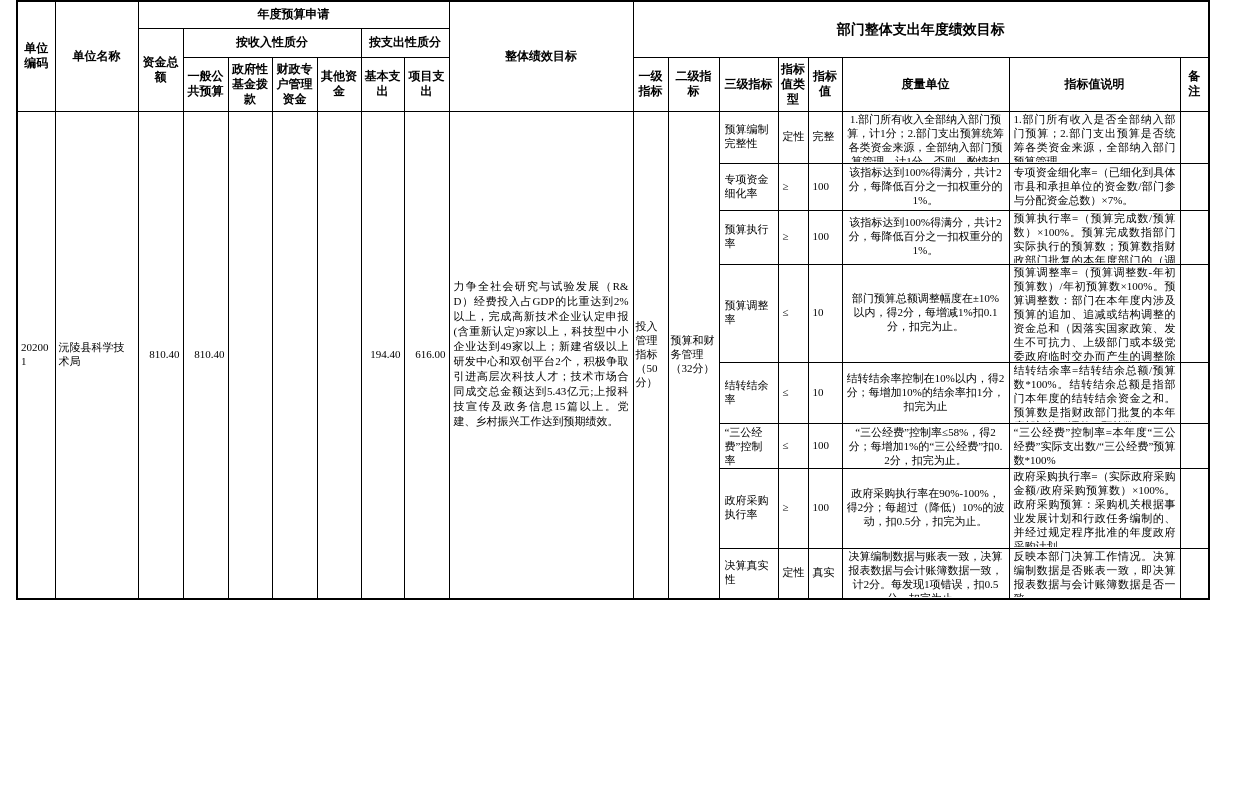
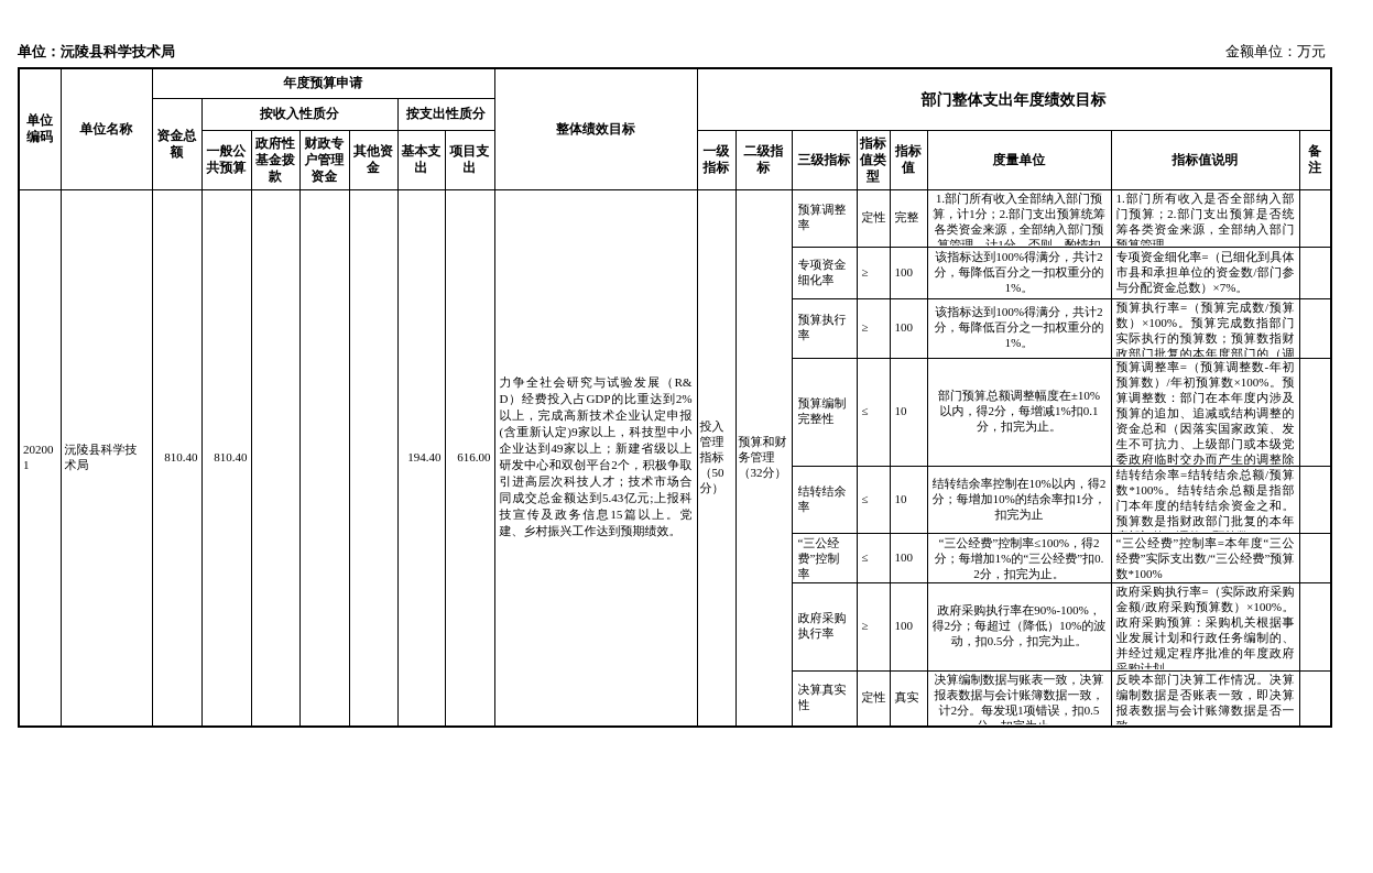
+ 单位：沅陵县科学技术局
+ 金额单位：万元
  单位编码	单位名称	年度预算申请	整体绩效目标	部门整体支出年度绩效目标
  资金总额	按收入性质分	按支出性质分
  一般公共预算	政府性基金拨款	财政专户管理资金	其他资金	基本支出	项目支出	一级指标	二级指标	三级指标	指标值类型	指标值	度量单位	指标值说明	备注
- 202001	沅陵县科学技术局	810.40	810.40				194.40	616.00	力争全社会研究与试验发展（R&D）经费投入占GDP的比重达到2%以上，完成高新技术企业认定申报(含重新认定)9家以上，科技型中小企业达到49家以上；新建省级以上研发中心和双创平台2个，积极争取引进高层次科技人才；技术市场合同成交总金额达到5.43亿元;上报科技宣传及政务信息15篇以上。党建、乡村振兴工作达到预期绩效。	投入管理指标（50分）	预算和财务管理（32分）	预算编制完整性	定性	完整	1.部门所有收入全部纳入部门预算，计1分；2.部门支出预算统筹各类资金来源，全部纳入部门预	1.部门所有收入是否全部纳入部门预算；2.部门支出预算是否统筹各类资金来源，全部纳入部门
+ 202001	沅陵县科学技术局	810.40	810.40				194.40	616.00	力争全社会研究与试验发展（R&D）经费投入占GDP的比重达到2%以上，完成高新技术企业认定申报(含重新认定)9家以上，科技型中小企业达到49家以上；新建省级以上研发中心和双创平台2个，积极争取引进高层次科技人才；技术市场合同成交总金额达到5.43亿元;上报科技宣传及政务信息15篇以上。党建、乡村振兴工作达到预期绩效。	投入管理指标（50分）	预算和财务管理（32分）	预算调整率	定性	完整	1.部门所有收入全部纳入部门预算，计1分；2.部门支出预算统筹各类资金来源，全部纳入部门预	1.部门所有收入是否全部纳入部门预算；2.部门支出预算是否统筹各类资金来源，全部纳入部门
  专项资金细化率	≥	100	该指标达到100%得满分，共计2分，每降低百分之一扣权重分的1%。	专项资金细化率=（已细化到具体市县和承担单位的资金数/部门参与分配资金总数）×7%。
  预算执行率	≥	100	该指标达到100%得满分，共计2分，每降低百分之一扣权重分的1%。	预算执行率=（预算完成数/预算数）×100%。预算完成数指部门实际执行的预算数；预算数指财政部门批复的本年度部门的（调
- 预算调整率	≤	10	部门预算总额调整幅度在±10%以内，得2分，每增减1%扣0.1分，扣完为止。	预算调整率=（预算调整数-年初预算数）/年初预算数×100%。预算调整数：部门在本年度内涉及预算的追加、追减或结构调整的资金总和（因落实国家政策、发生不可抗力、上级部门或本级党委政府临时交办而产生的调整除
+ 预算编制完整性	≤	10	部门预算总额调整幅度在±10%以内，得2分，每增减1%扣0.1分，扣完为止。	预算调整率=（预算调整数-年初预算数）/年初预算数×100%。预算调整数：部门在本年度内涉及预算的追加、追减或结构调整的资金总和（因落实国家政策、发生不可抗力、上级部门或本级党委政府临时交办而产生的调整除
  结转结余率	≤	10	结转结余率控制在10%以内，得2分；每增加10%的结余率扣1分，扣完为止	结转结余率=结转结余总额/预算数*100%。结转结余总额是指部门本年度的结转结余资金之和。预算数是指财政部门批复的本年
- “三公经费”控制率	≤	100	“三公经费”控制率≤58%，得2分；每增加1%的“三公经费”扣0.2分，扣完为止。	“三公经费”控制率=本年度“三公经费”实际支出数/“三公经费”预算数*100%
+ “三公经费”控制率	≤	100	“三公经费”控制率≤100%，得2分；每增加1%的“三公经费”扣0.2分，扣完为止。	“三公经费”控制率=本年度“三公经费”实际支出数/“三公经费”预算数*100%
  政府采购执行率	≥	100	政府采购执行率在90%-100%，得2分；每超过（降低）10%的波动，扣0.5分，扣完为止。	政府采购执行率=（实际政府采购金额/政府采购预算数）×100%。政府采购预算：采购机关根据事业发展计划和行政任务编制的、并经过规定程序批准的年度政府
  决算真实性	定性	真实	决算编制数据与账表一致，决算报表数据与会计账簿数据一致，计2分。每发现1项错误，扣0.5	反映本部门决算工作情况。决算编制数据是否账表一致，即决算报表数据与会计账簿数据是否一
